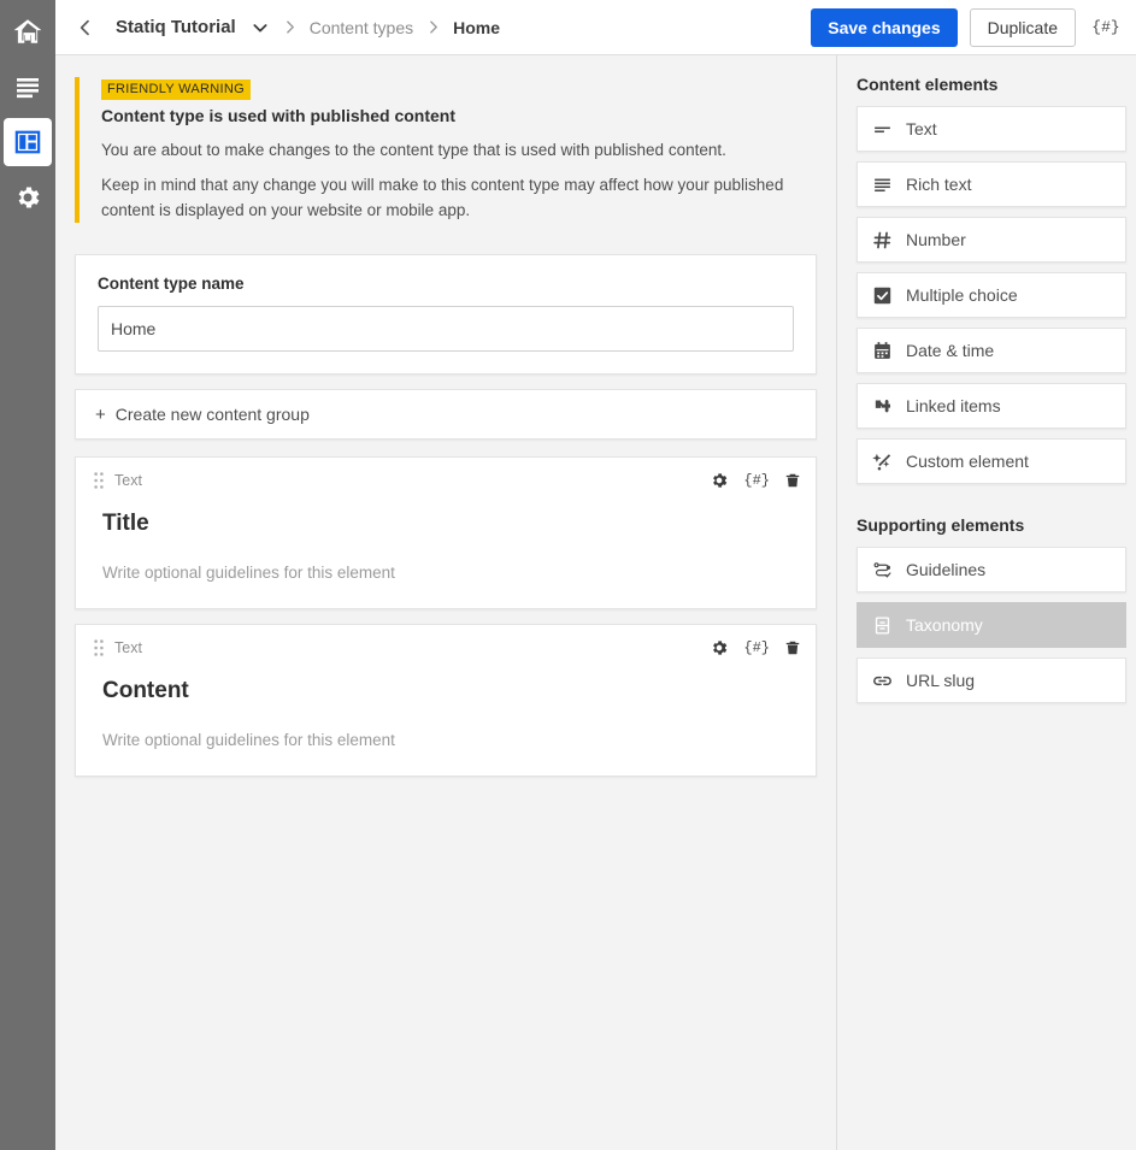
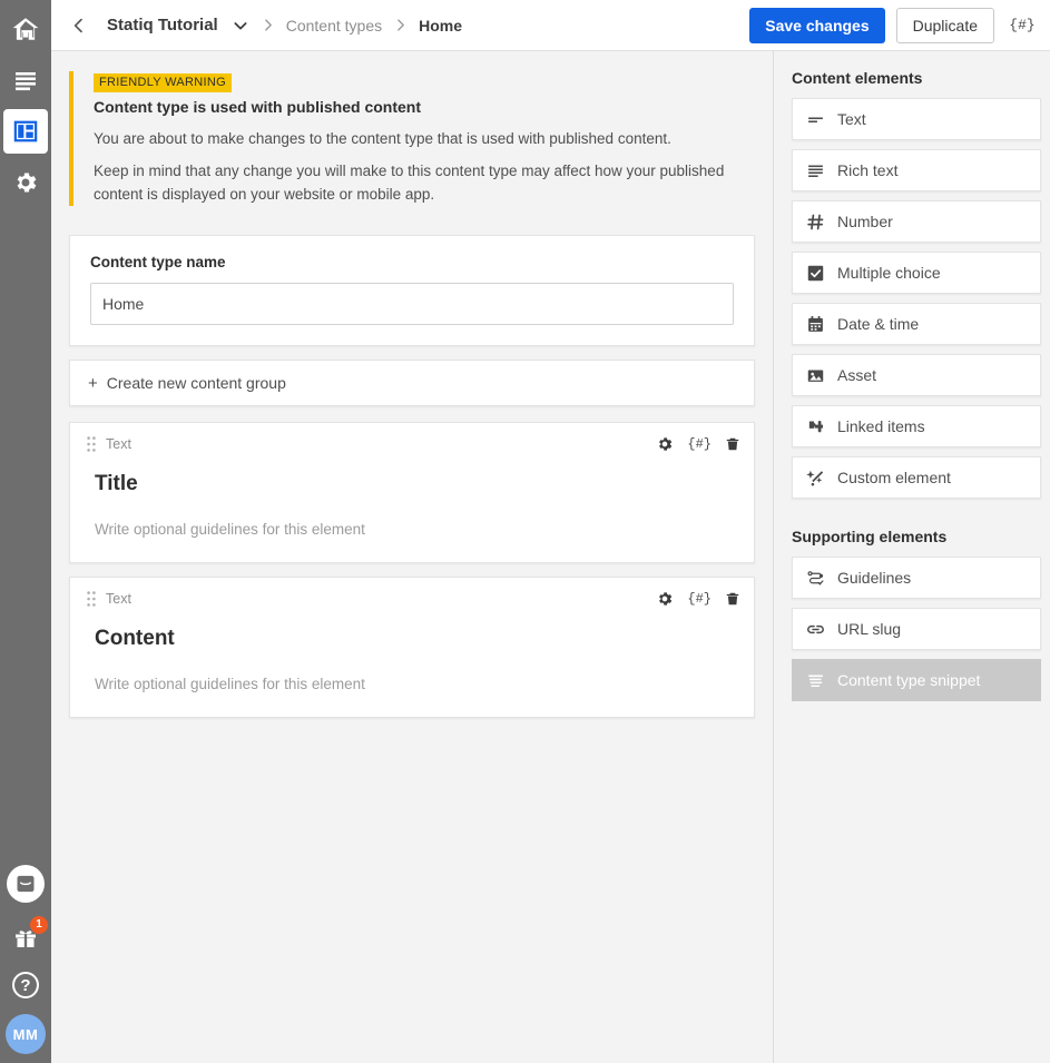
+ 1
+ ?
+ MM
  Statiq Tutorial
  Content types
  Home
  Save changes
  Duplicate
  {#}
  FRIENDLY WARNING
  Content type is used with published content
  You are about to make changes to the content type that is used with published content.
  Keep in mind that any change you will make to this content type may affect how your published content is displayed on your website or mobile app.
  Content type name
  Home
  +
  Create new content group
  Text
  {#}
  Title
  Write optional guidelines for this element
  Text
  {#}
  Content
  Write optional guidelines for this element
  Content elements
  Text
  Rich text
  Number
  Multiple choice
  Date & time
+ Asset
  Linked items
  Custom element
  Supporting elements
  Guidelines
- Taxonomy
  URL slug
+ Content type snippet
